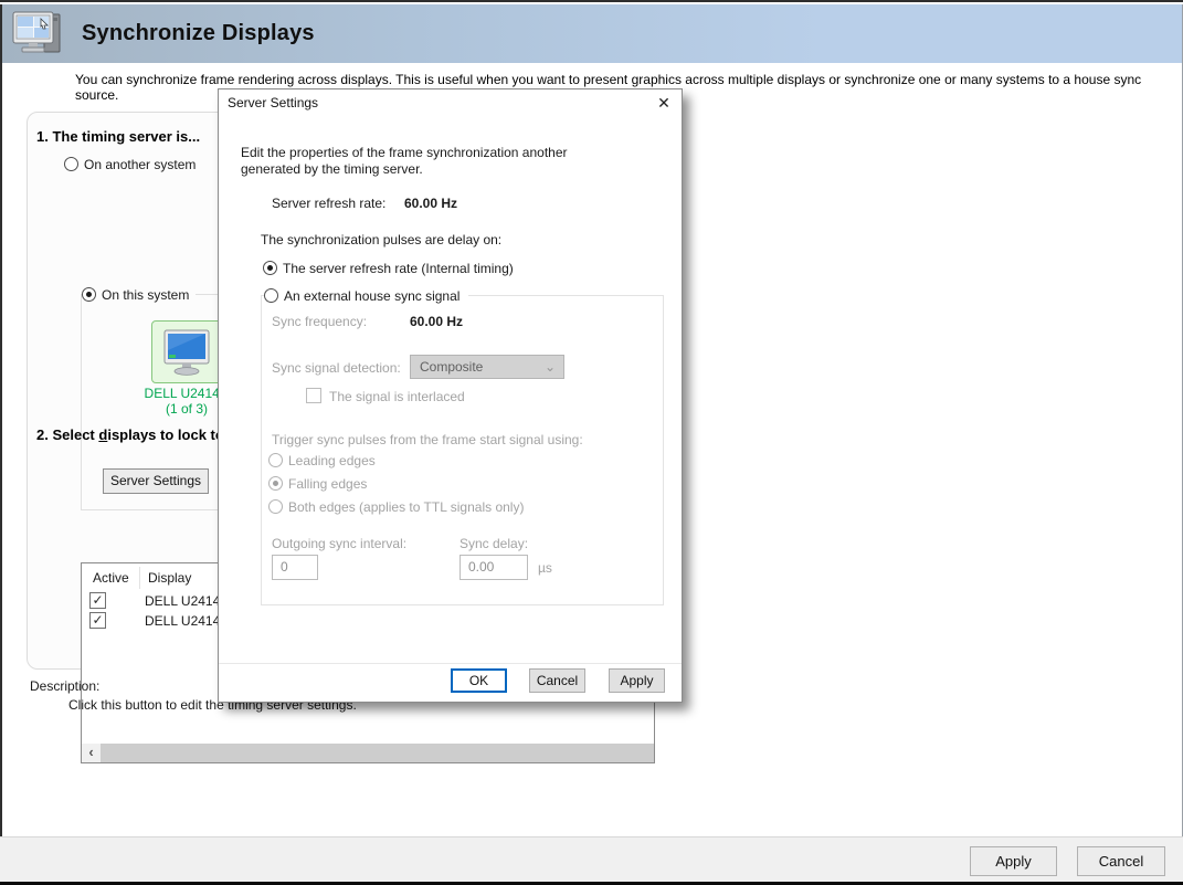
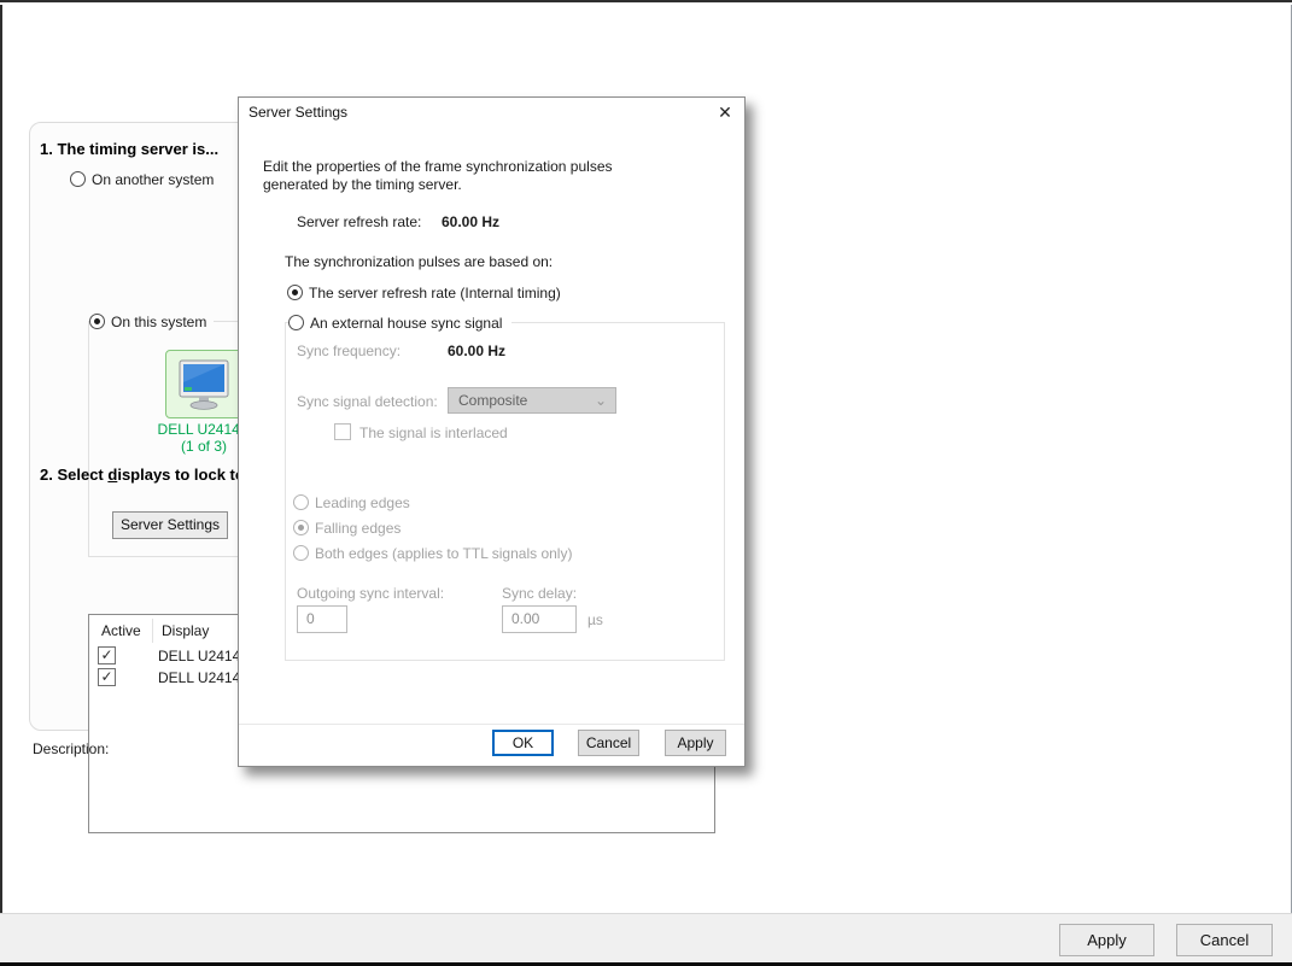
- Synchronize Displays
- You can synchronize frame rendering across displays. This is useful when you want to present graphics across multiple displays or synchronize one or many systems to a house sync source.
  1. The timing server is...
  On another system
  On this system
  DELL U2414
  (1 of 3)
  Server Settings
  2. Select displays to lock t
  Active
  Display
  ✓
  ✓
- ‹
  Description:
- Click this button to edit the timing server settings.
  Apply
  Cancel
  Server Settings
  ✕
- Edit the properties of the frame synchronization another generated by the timing server.
+ Edit the properties of the frame synchronization pulses generated by the timing server.
  Server refresh rate:
  60.00 Hz
- The synchronization pulses are delay on:
+ The synchronization pulses are based on:
  The server refresh rate (Internal timing)
  An external house sync signal
  Sync frequency:
  60.00 Hz
  Sync signal detection:
  Composite
  ⌄
  The signal is interlaced
- Trigger sync pulses from the frame start signal using:
  Leading edges
  Falling edges
  Both edges (applies to TTL signals only)
  Outgoing sync interval:
  Sync delay:
  0
  0.00
  µs
  OK
  Cancel
  Apply
